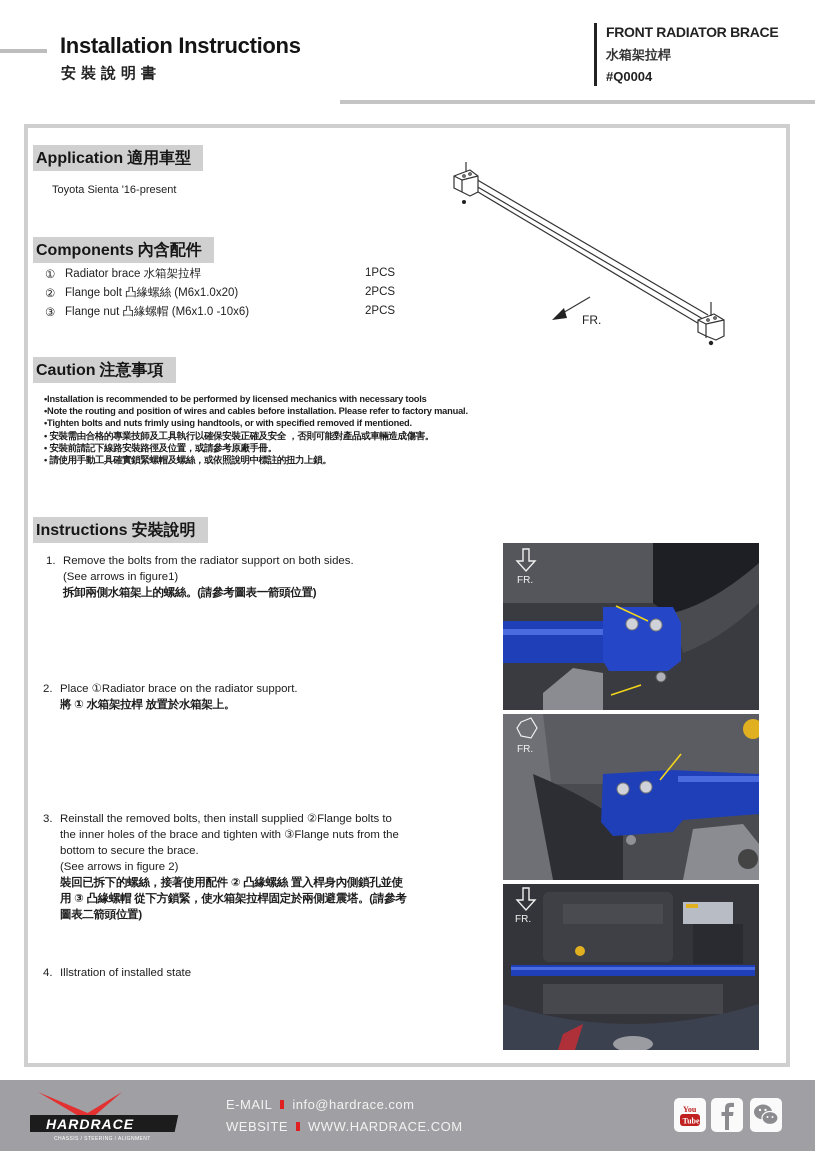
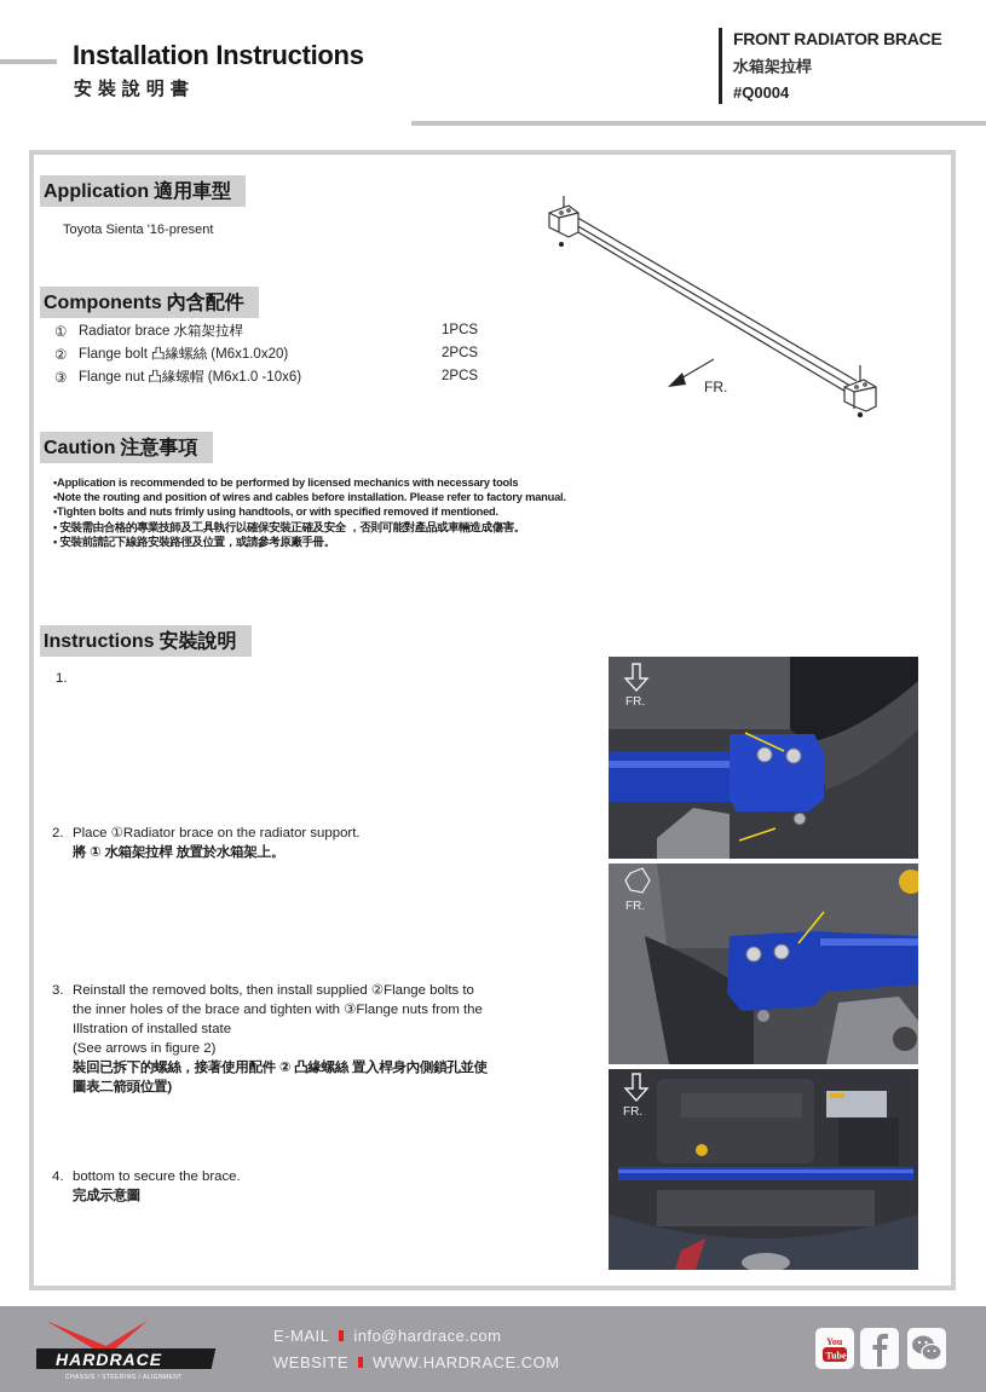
  Installation Instructions
  安裝說明書
  FRONT RADIATOR BRACE
  水箱架拉桿
  #Q0004
  Application 適用車型
  Toyota Sienta '16-present
  Components 內含配件
  ①
  Radiator brace 水箱架拉桿
  1PCS
  ②
  Flange bolt 凸緣螺絲 (M6x1.0x20)
  2PCS
  ③
  Flange nut 凸緣螺帽 (M6x1.0 -10x6)
  2PCS
  FR.
  Caution 注意事項
- •Installation is recommended to be performed by licensed mechanics with necessary tools
+ •Application is recommended to be performed by licensed mechanics with necessary tools
  •Note the routing and position of wires and cables before installation. Please refer to factory manual.
  •Tighten bolts and nuts frimly using handtools, or with specified removed if mentioned.
  • 安裝需由合格的專業技師及工具執行以確保安裝正確及安全 ，否則可能對產品或車輛造成傷害。
  • 安裝前請記下線路安裝路徑及位置，或請參考原廠手冊。
- • 請使用手動工具確實鎖緊螺帽及螺絲，或依照說明中標註的扭力上鎖。
  Instructions 安裝說明
  1.
- Remove the bolts from the radiator support on both sides.
- (See arrows in figure1)
- 拆卸兩側水箱架上的螺絲。(請參考圖表一箭頭位置)
  2.
  Place ①Radiator brace on the radiator support.
  將 ① 水箱架拉桿 放置於水箱架上。
  3.
  Reinstall the removed bolts, then install supplied ②Flange bolts to
  the inner holes of the brace and tighten with ③Flange nuts from the
- bottom to secure the brace.
+ Illstration of installed state
  (See arrows in figure 2)
  裝回已拆下的螺絲，接著使用配件 ② 凸緣螺絲 置入桿身內側鎖孔並使
- 用 ③ 凸緣螺帽 從下方鎖緊，使水箱架拉桿固定於兩側避震塔。(請參考
  圖表二箭頭位置)
  4.
- Illstration of installed state
+ bottom to secure the brace.
+ 完成示意圖
  FR.
  FR.
  FR.
  HARDRACE
  E-MAIL info@hardrace.com
  WEBSITE WWW.HARDRACE.COM
  You
  Tube
